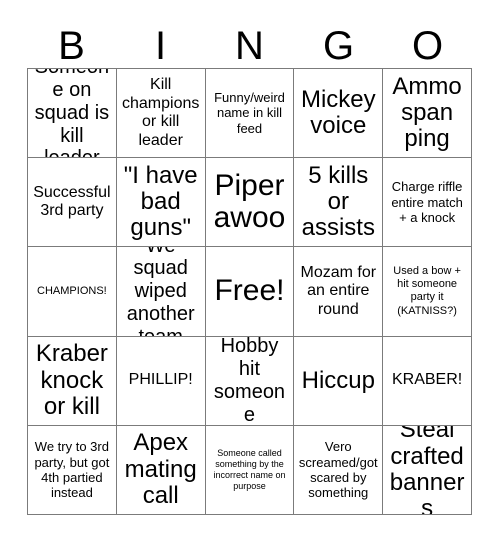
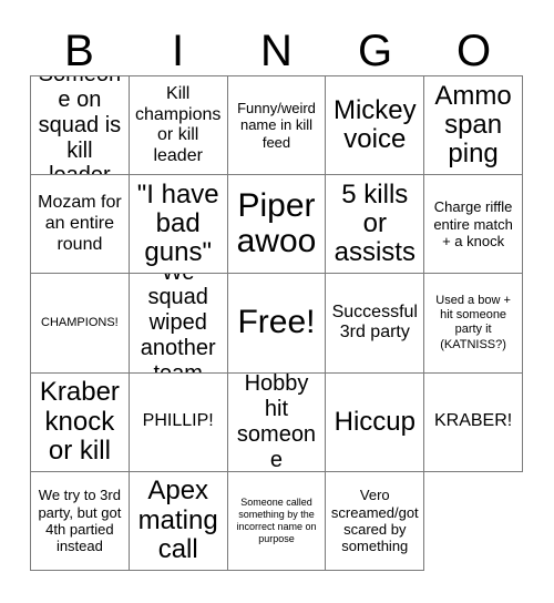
  B
  I
  N
  G
  O
  Kill champions or kill leader
  Funny/weird name in kill feed
  Mickey voice
  Ammo span ping
- Successful 3rd party
+ Mozam for an entire round
  "I have bad guns"
  Piper awoo
  5 kills or assists
  Charge riffle entire match + a knock
  CHAMPIONS!
  squad wiped another
  Free!
- Mozam for an entire round
+ Successful 3rd party
  Used a bow + hit someone party it (KATNISS?)
  Kraber knock or kill
  PHILLIP!
  Hobby hit someone
  Hiccup
  KRABER!
  We try to 3rd party, but got 4th partied instead
  Apex mating call
  Someone called something by the incorrect name on purpose
  Vero screamed/got scared by something
- Steal crafted banners
